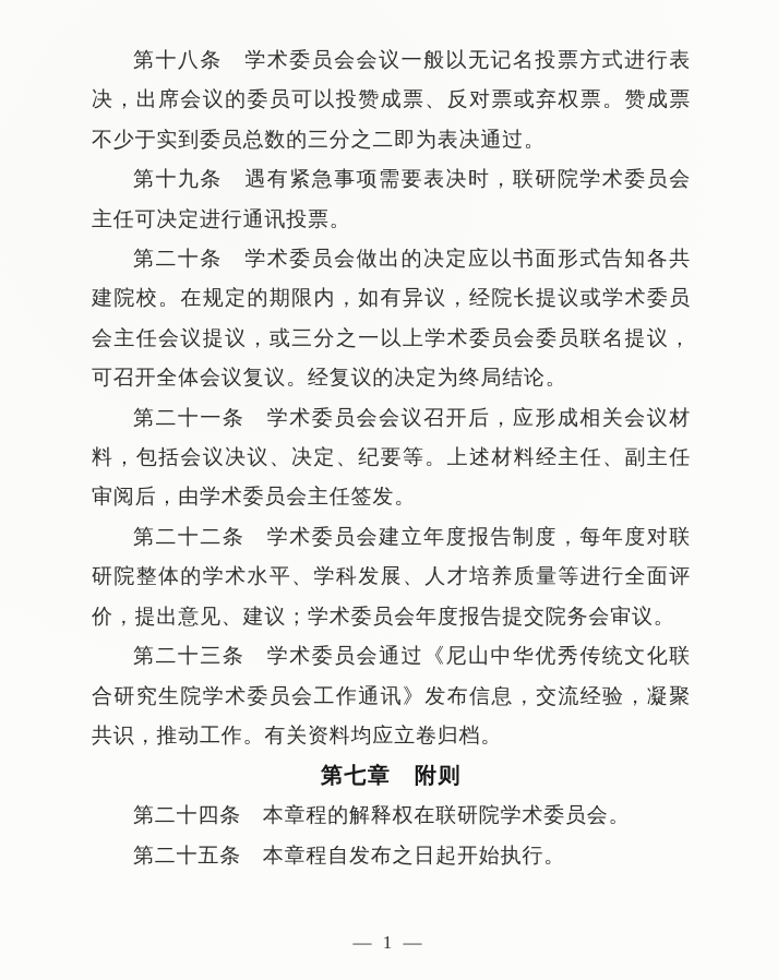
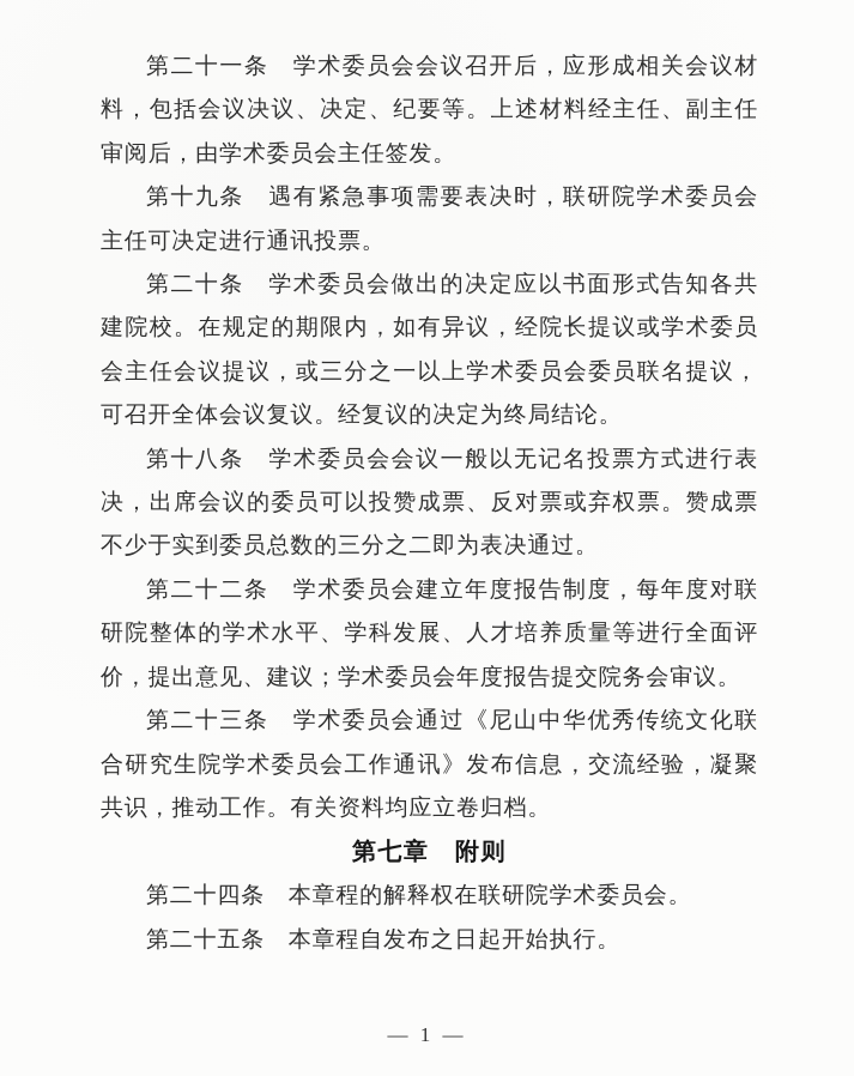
- 第十八条 学术委员会会议一般以无记名投票方式进行表决，出席会议的委员可以投赞成票、反对票或弃权票。赞成票不少于实到委员总数的三分之二即为表决通过。
+ 第二十一条 学术委员会会议召开后，应形成相关会议材料，包括会议决议、决定、纪要等。上述材料经主任、副主任审阅后，由学术委员会主任签发。
  第十九条 遇有紧急事项需要表决时，联研院学术委员会主任可决定进行通讯投票。
  第二十条 学术委员会做出的决定应以书面形式告知各共建院校。在规定的期限内，如有异议，经院长提议或学术委员会主任会议提议，或三分之一以上学术委员会委员联名提议，可召开全体会议复议。经复议的决定为终局结论。
- 第二十一条 学术委员会会议召开后，应形成相关会议材料，包括会议决议、决定、纪要等。上述材料经主任、副主任审阅后，由学术委员会主任签发。
+ 第十八条 学术委员会会议一般以无记名投票方式进行表决，出席会议的委员可以投赞成票、反对票或弃权票。赞成票不少于实到委员总数的三分之二即为表决通过。
  第二十二条 学术委员会建立年度报告制度，每年度对联研院整体的学术水平、学科发展、人才培养质量等进行全面评价，提出意见、建议；学术委员会年度报告提交院务会审议。
  第二十三条 学术委员会通过《尼山中华优秀传统文化联合研究生院学术委员会工作通讯》发布信息，交流经验，凝聚共识，推动工作。有关资料均应立卷归档。
  第七章 附则
  第二十四条 本章程的解释权在联研院学术委员会。
  第二十五条 本章程自发布之日起开始执行。
  — 1 —
